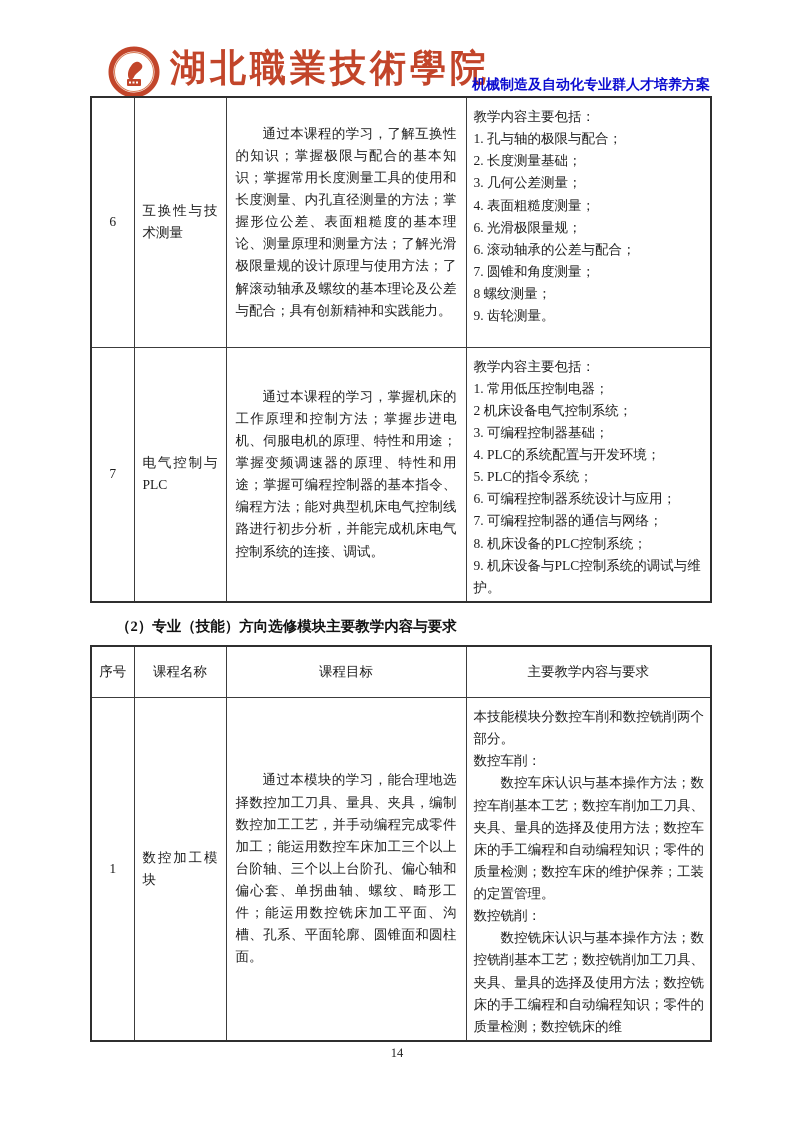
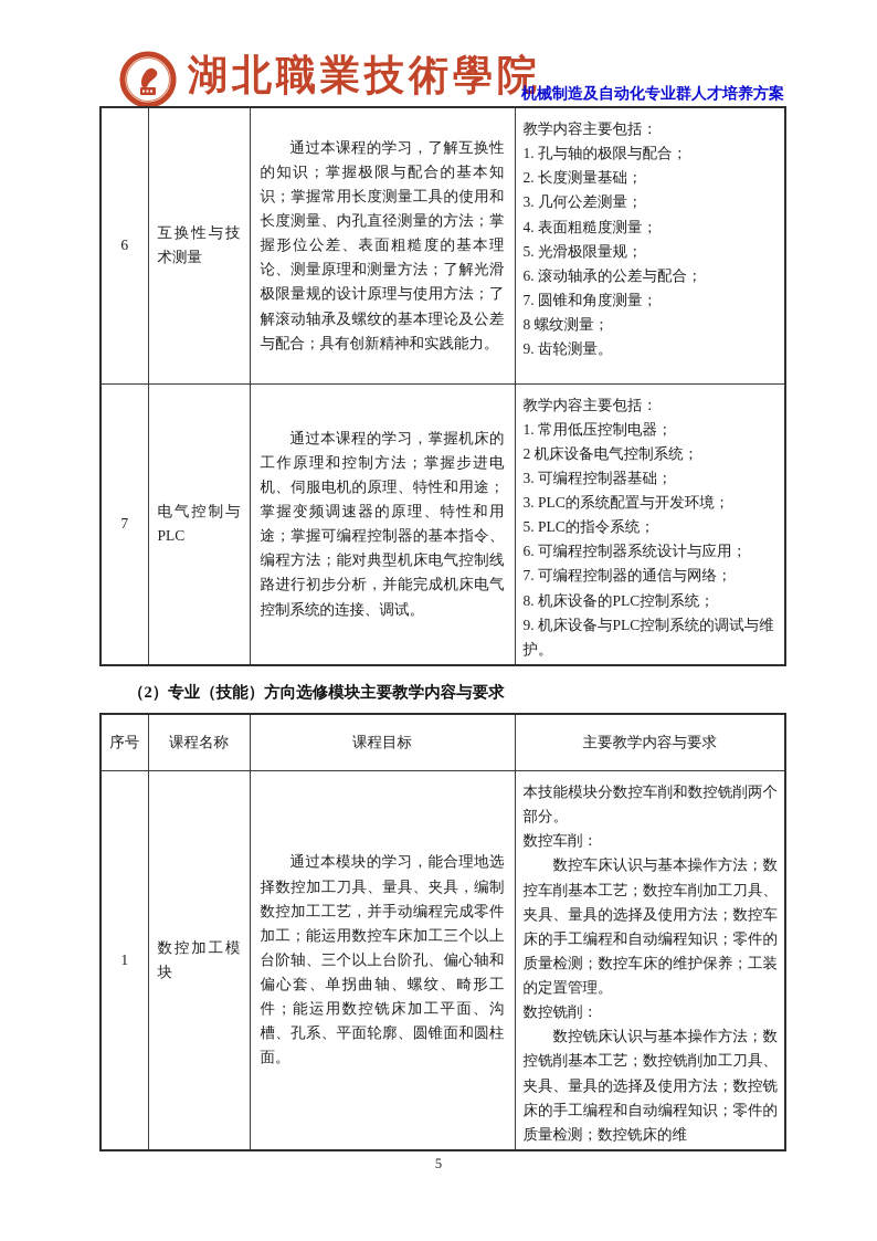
  湖北職業技術學院
  机械制造及自动化专业群人才培养方案
- 6	互换性与技术测量	通过本课程的学习，了解互换性的知识；掌握极限与配合的基本知识；掌握常用长度测量工具的使用和长度测量、内孔直径测量的方法；掌握形位公差、表面粗糙度的基本理论、测量原理和测量方法；了解光滑极限量规的设计原理与使用方法；了解滚动轴承及螺纹的基本理论及公差与配合；具有创新精神和实践能力。	教学内容主要包括： 1. 孔与轴的极限与配合； 2. 长度测量基础； 3. 几何公差测量； 4. 表面粗糙度测量； 6. 光滑极限量规； 6. 滚动轴承的公差与配合； 7. 圆锥和角度测量； 8 螺纹测量； 9. 齿轮测量。
+ 6	互换性与技术测量	通过本课程的学习，了解互换性的知识；掌握极限与配合的基本知识；掌握常用长度测量工具的使用和长度测量、内孔直径测量的方法；掌握形位公差、表面粗糙度的基本理论、测量原理和测量方法；了解光滑极限量规的设计原理与使用方法；了解滚动轴承及螺纹的基本理论及公差与配合；具有创新精神和实践能力。	教学内容主要包括： 1. 孔与轴的极限与配合； 2. 长度测量基础； 3. 几何公差测量； 4. 表面粗糙度测量； 5. 光滑极限量规； 6. 滚动轴承的公差与配合； 7. 圆锥和角度测量； 8 螺纹测量； 9. 齿轮测量。
- 7	电气控制与 PLC	通过本课程的学习，掌握机床的工作原理和控制方法；掌握步进电机、伺服电机的原理、特性和用途；掌握变频调速器的原理、特性和用途；掌握可编程控制器的基本指令、编程方法；能对典型机床电气控制线路进行初步分析，并能完成机床电气控制系统的连接、调试。	教学内容主要包括： 1. 常用低压控制电器； 2 机床设备电气控制系统； 3. 可编程控制器基础； 4. PLC的系统配置与开发环境； 5. PLC的指令系统； 6. 可编程控制器系统设计与应用； 7. 可编程控制器的通信与网络； 8. 机床设备的PLC控制系统； 9. 机床设备与PLC控制系统的调试与维护。
+ 7	电气控制与 PLC	通过本课程的学习，掌握机床的工作原理和控制方法；掌握步进电机、伺服电机的原理、特性和用途；掌握变频调速器的原理、特性和用途；掌握可编程控制器的基本指令、编程方法；能对典型机床电气控制线路进行初步分析，并能完成机床电气控制系统的连接、调试。	教学内容主要包括： 1. 常用低压控制电器； 2 机床设备电气控制系统； 3. 可编程控制器基础； 3. PLC的系统配置与开发环境； 5. PLC的指令系统； 6. 可编程控制器系统设计与应用； 7. 可编程控制器的通信与网络； 8. 机床设备的PLC控制系统； 9. 机床设备与PLC控制系统的调试与维护。
  （2）专业（技能）方向选修模块主要教学内容与要求
  序号	课程名称	课程目标	主要教学内容与要求
  1	数控加工模块	通过本模块的学习，能合理地选择数控加工刀具、量具、夹具，编制数控加工工艺，并手动编程完成零件加工；能运用数控车床加工三个以上台阶轴、三个以上台阶孔、偏心轴和偏心套、单拐曲轴、螺纹、畸形工件；能运用数控铣床加工平面、沟槽、孔系、平面轮廓、圆锥面和圆柱面。	本技能模块分数控车削和数控铣削两个部分。 数控车削： 数控车床认识与基本操作方法；数控车削基本工艺；数控车削加工刀具、夹具、量具的选择及使用方法；数控车床的手工编程和自动编程知识；零件的质量检测；数控车床的维护保养；工装的定置管理。 数控铣削： 数控铣床认识与基本操作方法；数控铣削基本工艺；数控铣削加工刀具、夹具、量具的选择及使用方法；数控铣床的手工编程和自动编程知识；零件的质量检测；数控铣床的维
- 14
+ 5
